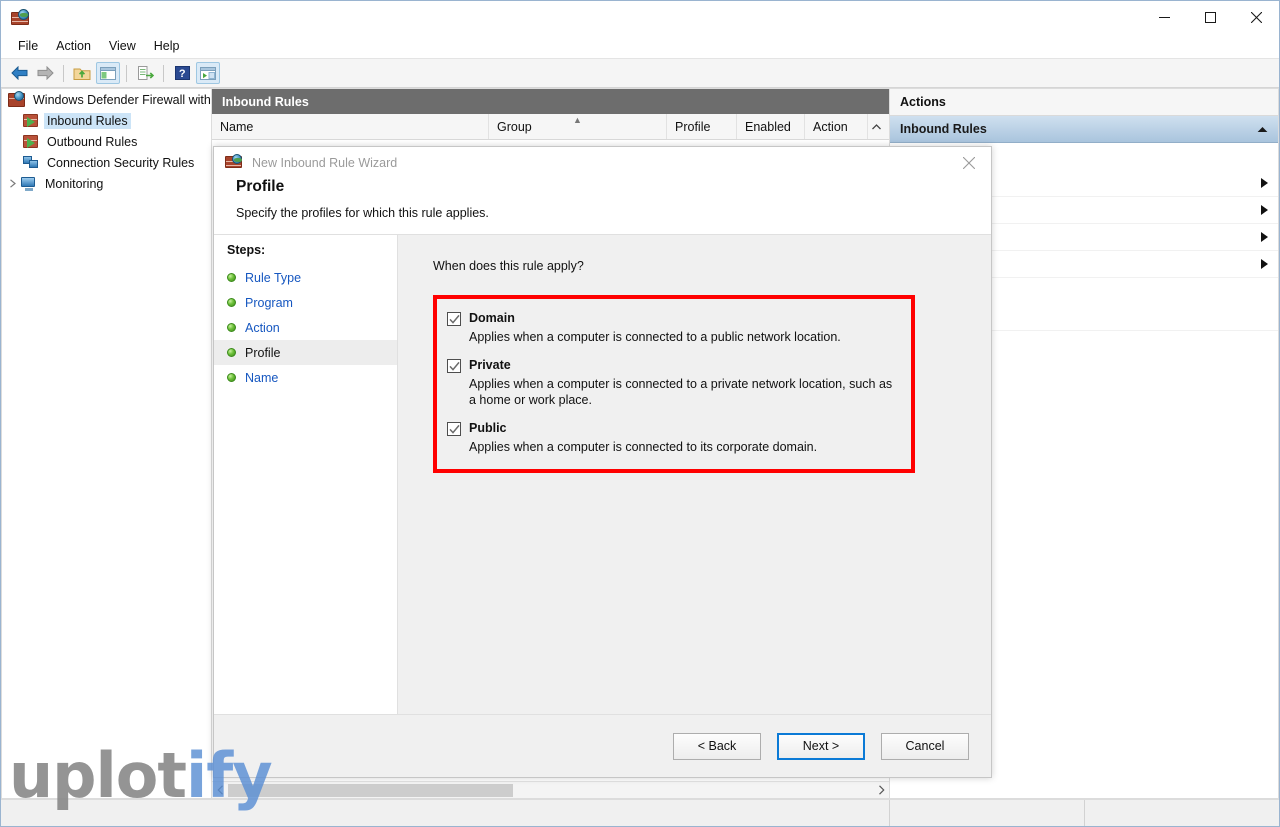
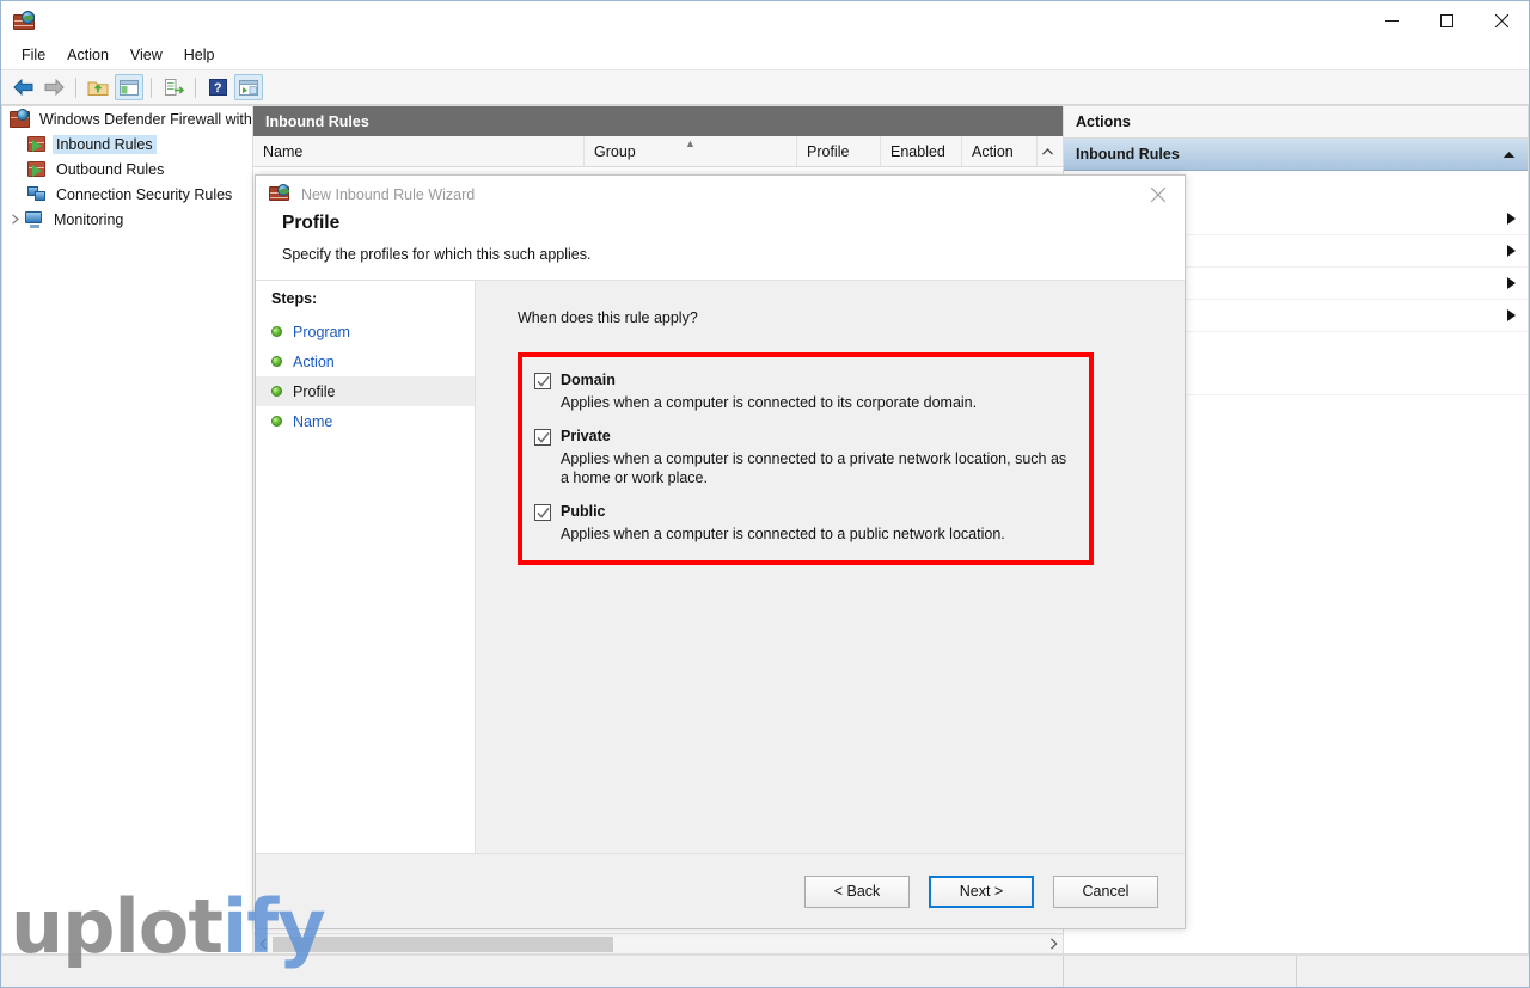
  File
  Action
  View
  Help
  ?
  Windows Defender Firewall with
  Inbound Rules
  Outbound Rules
  Connection Security Rules
  Monitoring
  Inbound Rules
  Name
  ▲
  Group
  Profile
  Enabled
  Action
  Actions
  Inbound Rules
  New Inbound Rule Wizard
  Profile
- Specify the profiles for which this rule applies.
+ Specify the profiles for which this such applies.
  Steps:
- Rule Type
  Program
  Action
  Profile
  Name
  When does this rule apply?
  Domain
- Applies when a computer is connected to a public network location.
+ Applies when a computer is connected to its corporate domain.
  Private
  Applies when a computer is connected to a private network location, such as a home or work place.
  Public
- Applies when a computer is connected to its corporate domain.
+ Applies when a computer is connected to a public network location.
  < Back
  Next >
  Cancel
  uplotify
